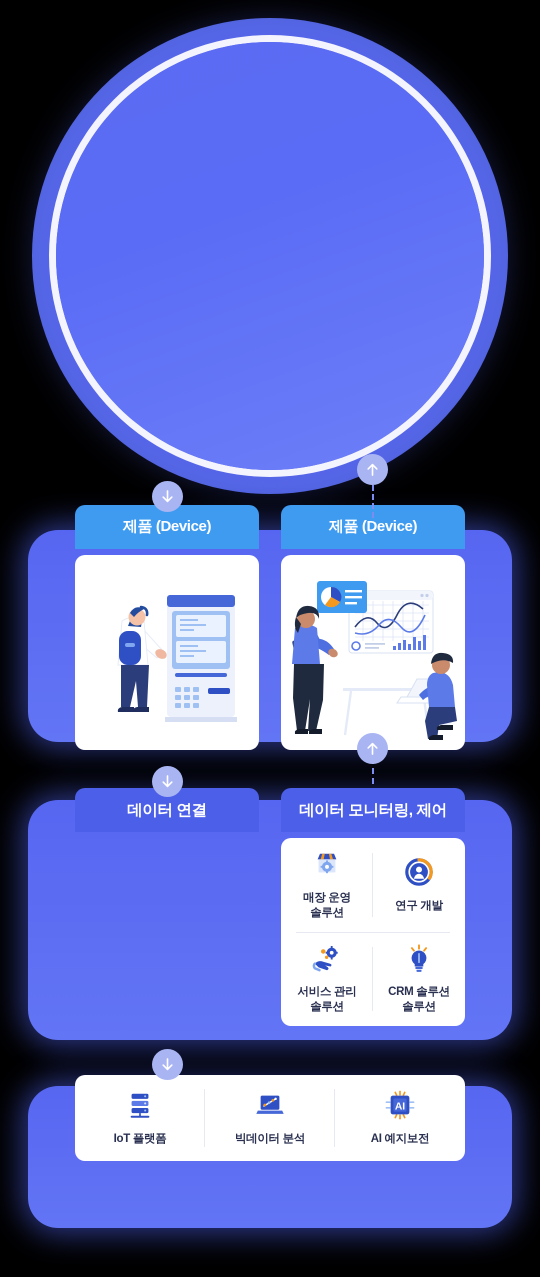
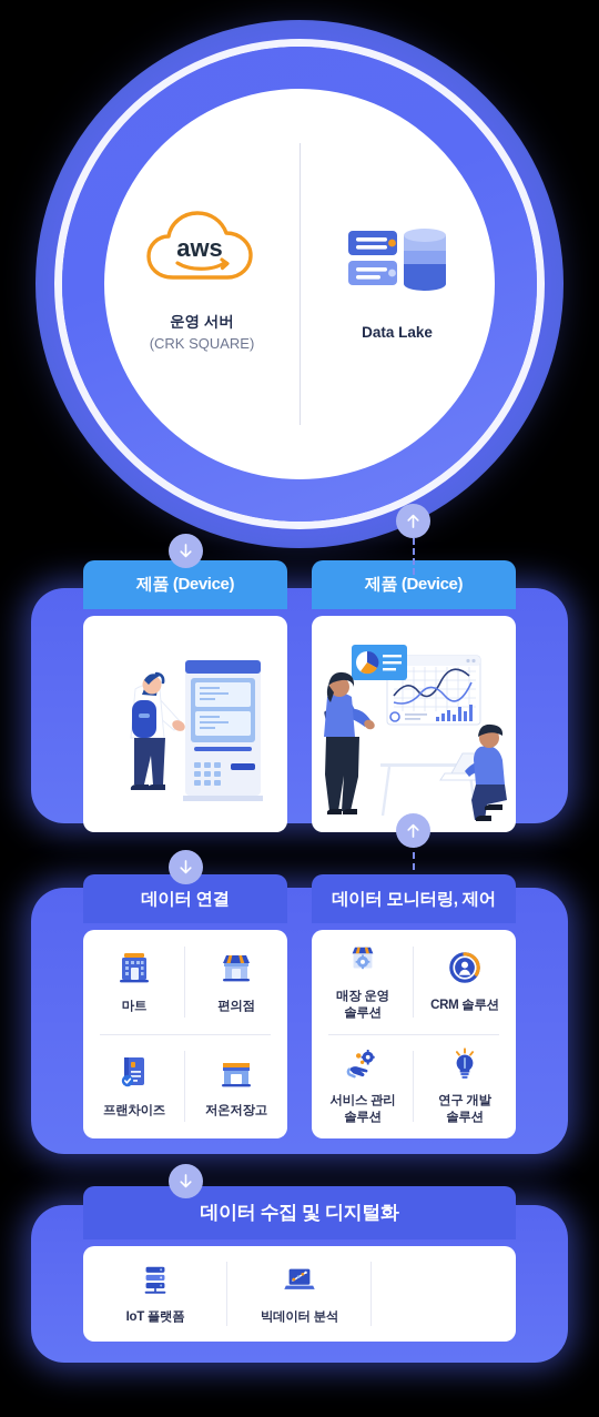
+ aws
+ 운영 서버
+ (CRK SQUARE)
+ Data Lake
  제품 (Device)
  제품 (Device)
  데이터 연결
+ 마트
+ 편의점
+ 프랜차이즈
+ 저온저장고
  데이터 모니터링, 제어
  매장 운영
  솔루션
- 연구 개발
+ CRM 솔루션
  서비스 관리
  솔루션
- CRM 솔루션
+ 연구 개발
  솔루션
+ 데이터 수집 및 디지털화
  IoT 플랫폼
  빅데이터 분석
- AI
- AI 예지보전
